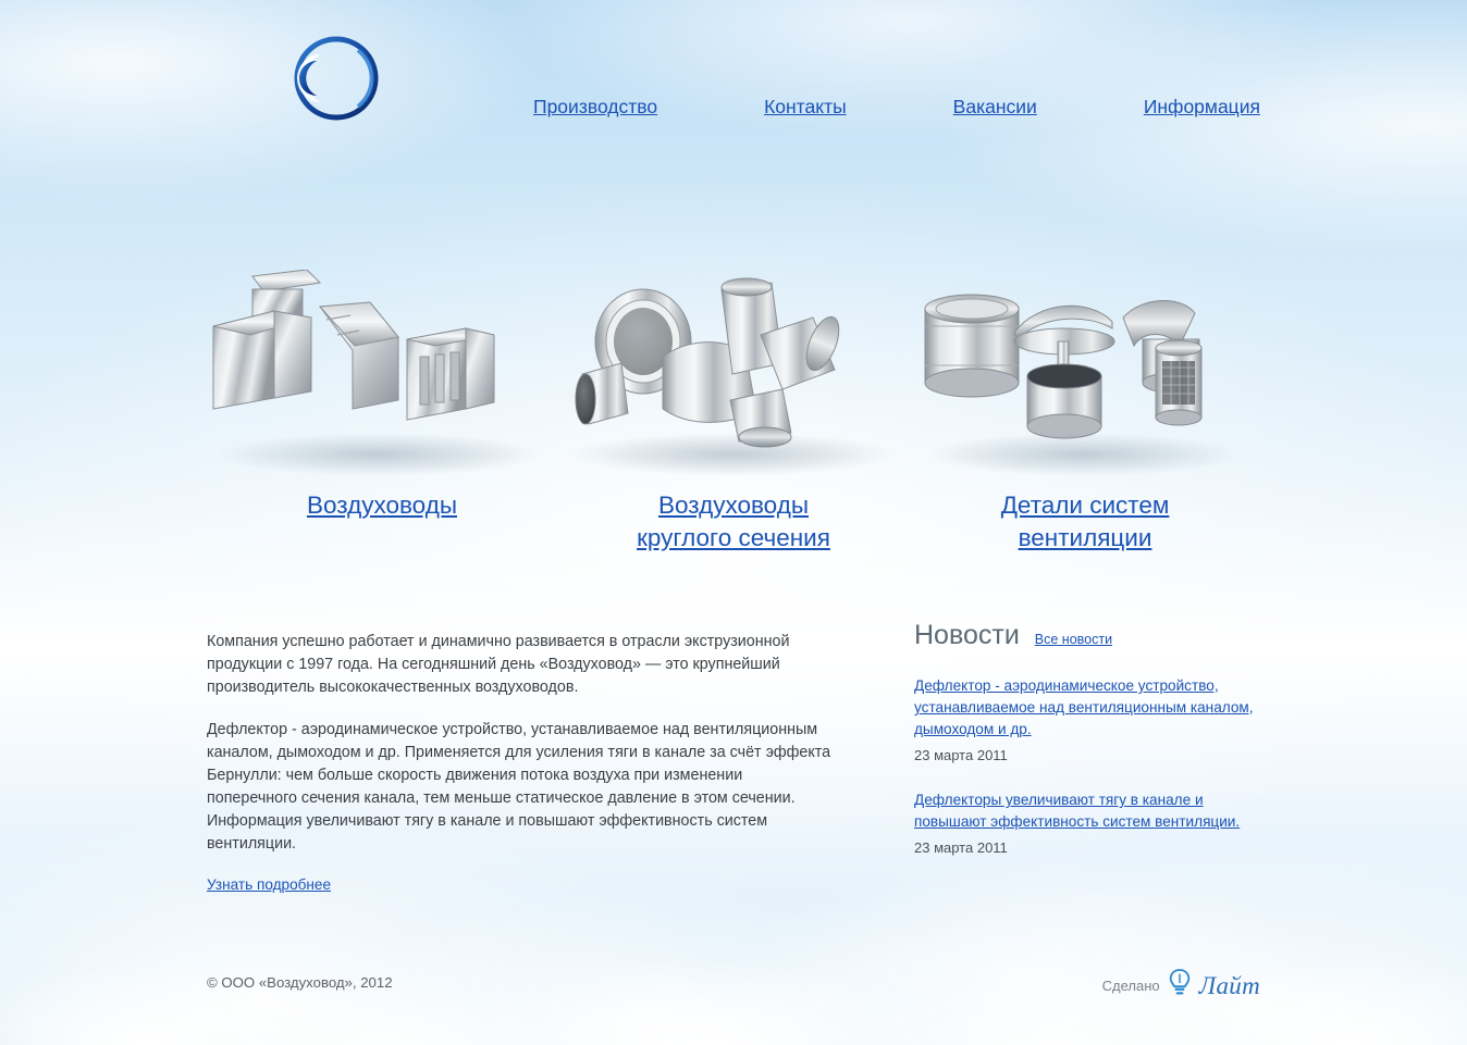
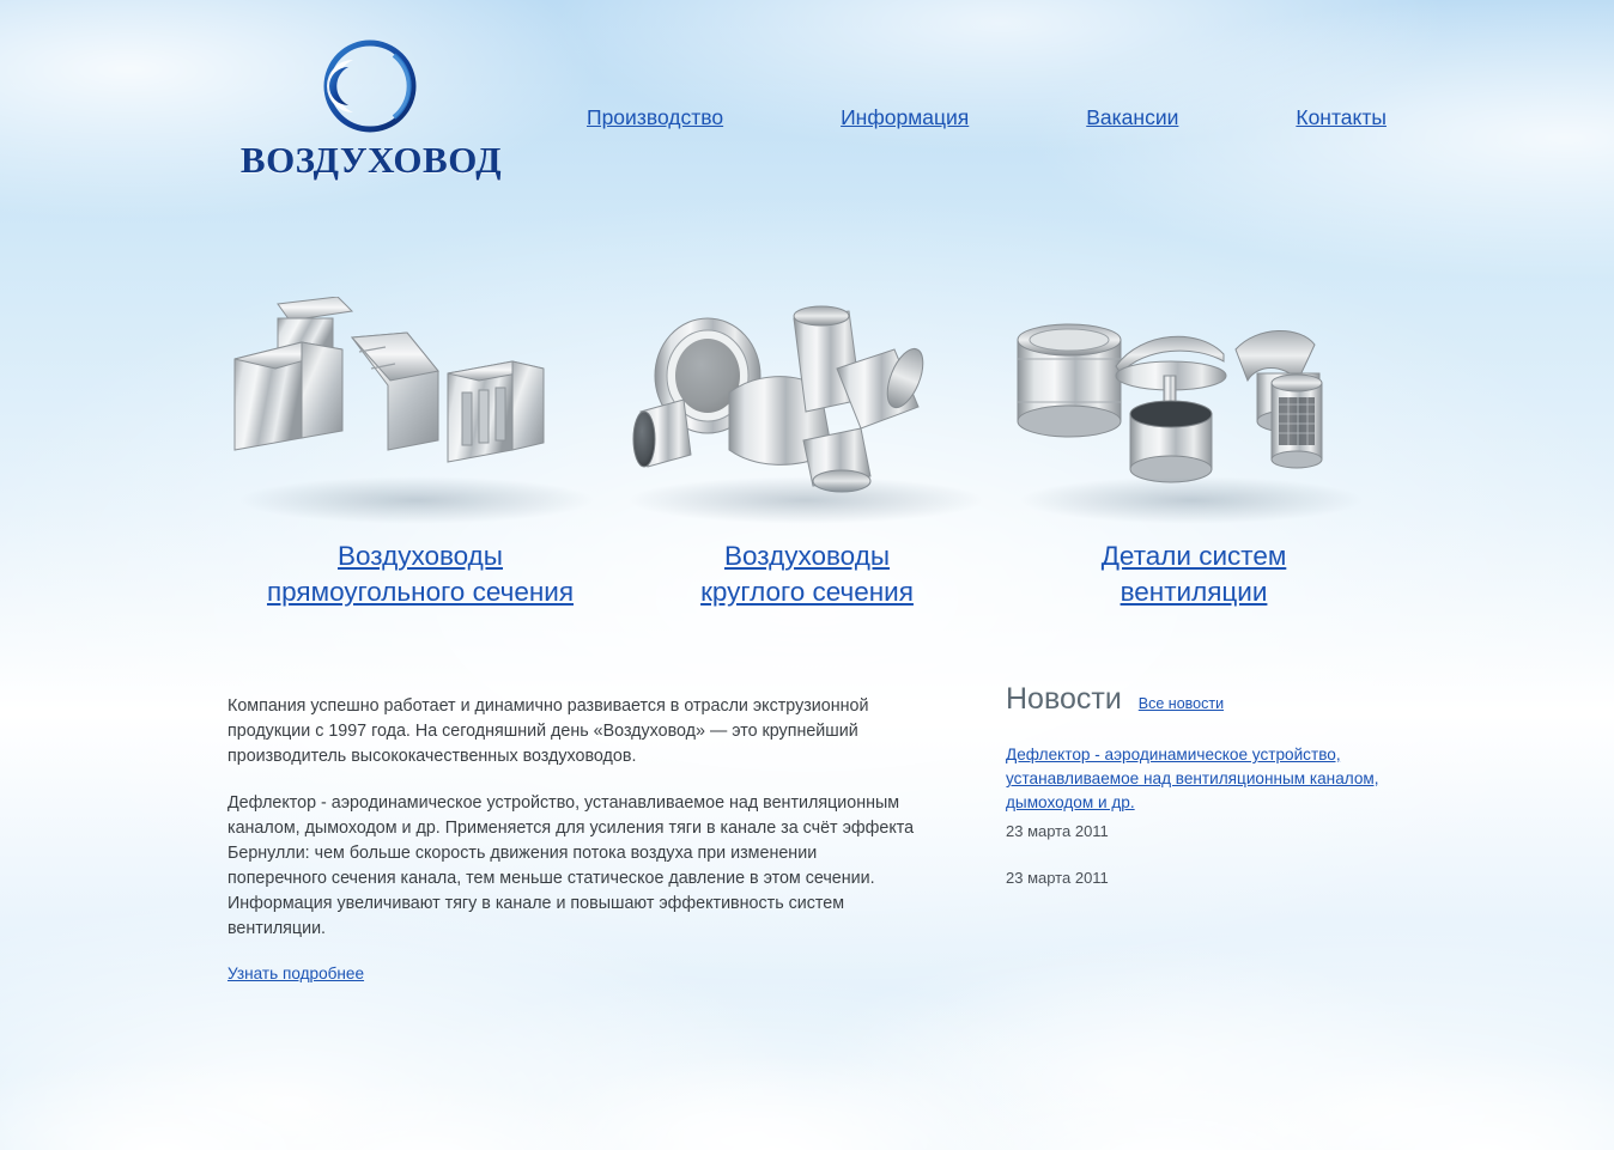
+ ВОЗДУХОВОД
  Производство
- Контакты
+ Информация
  Вакансии
- Информация
+ Контакты
  Воздуховоды
+ прямоугольного сечения
  Воздуховоды
  круглого сечения
  Детали систем
  вентиляции
  Компания успешно работает и динамично развивается в отрасли экструзионной продукции с 1997 года. На сегодняшний день «Воздуховод» — это крупнейший производитель высококачественных воздуховодов.
  Дефлектор - аэродинамическое устройство, устанавливаемое над вентиляционным каналом, дымоходом и др. Применяется для усиления тяги в канале за счёт эффекта Бернулли: чем больше скорость движения потока воздуха при изменении поперечного сечения канала, тем меньше статическое давление в этом сечении. Информация увеличивают тягу в канале и повышают эффективность систем вентиляции.
  Узнать подробнее
  Новости
  Все новости
  Дефлектор - аэродинамическое устройство, устанавливаемое над вентиляционным каналом, дымоходом и др.
  23 марта 2011
- Дефлекторы увеличивают тягу в канале и повышают эффективность систем вентиляции.
  23 марта 2011
- © ООО «Воздуховод», 2012
- Сделано
- Лайт
